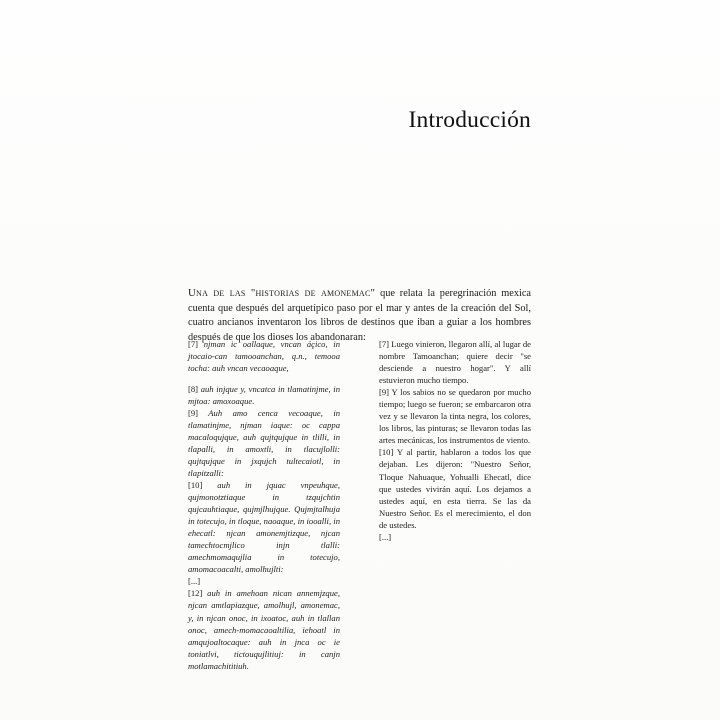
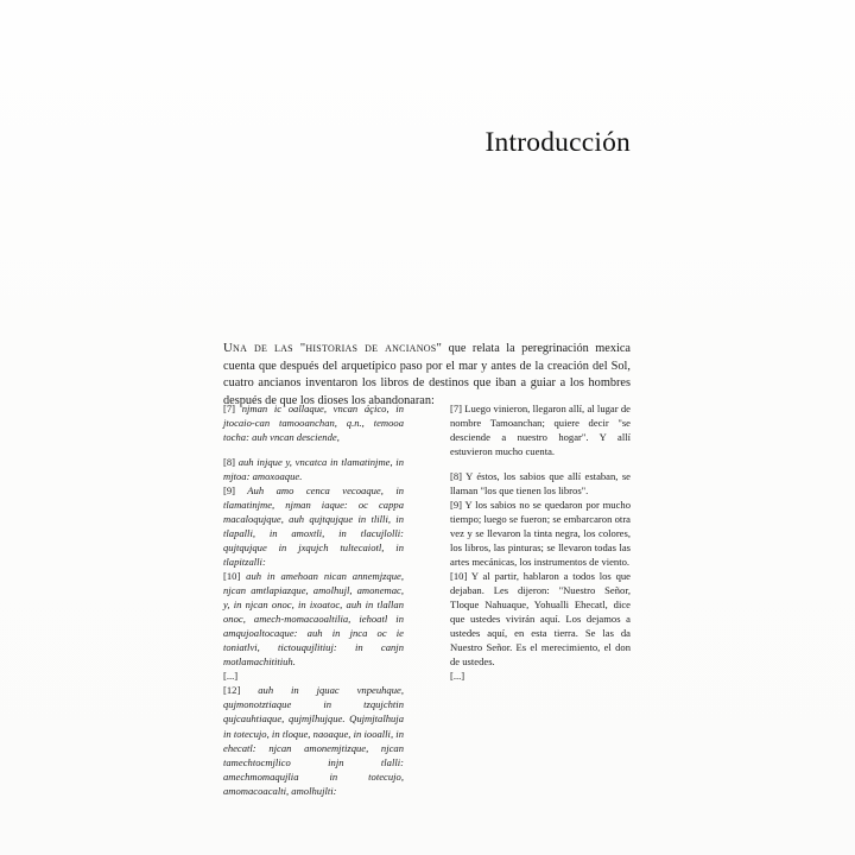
  Introducción
- Una de las "historias de amonemac" que relata la peregrinación mexica cuenta que después del arquetípico paso por el mar y antes de la creación del Sol, cuatro ancianos inventaron los libros de destinos que iban a guiar a los hombres después de que los dioses los abandonaran:
+ Una de las "historias de ancianos" que relata la peregrinación mexica cuenta que después del arquetípico paso por el mar y antes de la creación del Sol, cuatro ancianos inventaron los libros de destinos que iban a guiar a los hombres después de que los dioses los abandonaran:
- [7] njman ic oallaque, vncan áçico, in jtocaio-can tamooanchan, q.n., temooa tocha: auh vncan vecaoaque,
+ [7] njman ic oallaque, vncan áçico, in jtocaio-can tamooanchan, q.n., temooa tocha: auh vncan desciende,
  [8] auh injque y, vncatca in tlamatinjme, in mjtoa: amoxoaque.
  [9] Auh amo cenca vecoaque, in tlamatinjme, njman iaque: oc cappa macaloqujque, auh qujtqujque in tlilli, in tlapalli, in amoxtli, in tlacujlolli: qujtqujque in jxqujch tultecaiotl, in tlapitzalli:
- [10] auh in jquac vnpeuhque, qujmonotztiaque in tzqujchtin qujcauhtiaque, qujmjlhujque. Qujmjtalhuja in totecujo, in tloque, naoaque, in iooalli, in ehecatl: njcan amonemjtizque, njcan tamechtocmjlico injn tlalli: amechmomaqujlia in totecujo, amomacoacalti, amolhujlti:
+ [10] auh in amehoan nican annemjzque, njcan amtlapiazque, amolhujl, amonemac, y, in njcan onoc, in ixoatoc, auh in tlallan onoc, amech-momacaoaltilia, iehoatl in amqujoaltocaque: auh in jnca oc ie toniatlvi, tictouqujlitiuj: in canjn motlamachititiuh.
  [...]
- [12] auh in amehoan nican annemjzque, njcan amtlapiazque, amolhujl, amonemac, y, in njcan onoc, in ixoatoc, auh in tlallan onoc, amech-momacaoaltilia, iehoatl in amqujoaltocaque: auh in jnca oc ie toniatlvi, tictouqujlitiuj: in canjn motlamachititiuh.
+ [12] auh in jquac vnpeuhque, qujmonotztiaque in tzqujchtin qujcauhtiaque, qujmjlhujque. Qujmjtalhuja in totecujo, in tloque, naoaque, in iooalli, in ehecatl: njcan amonemjtizque, njcan tamechtocmjlico injn tlalli: amechmomaqujlia in totecujo, amomacoacalti, amolhujlti:
- [7] Luego vinieron, llegaron allí, al lugar de nombre Tamoanchan; quiere decir "se desciende a nuestro hogar". Y allí estuvieron mucho tiempo.
+ [7] Luego vinieron, llegaron allí, al lugar de nombre Tamoanchan; quiere decir "se desciende a nuestro hogar". Y allí estuvieron mucho cuenta.
+ [8] Y éstos, los sabios que allí estaban, se llaman "los que tienen los libros".
  [9] Y los sabios no se quedaron por mucho tiempo; luego se fueron; se embarcaron otra vez y se llevaron la tinta negra, los colores, los libros, las pinturas; se llevaron todas las artes mecánicas, los instrumentos de viento.
  [10] Y al partir, hablaron a todos los que dejaban. Les dijeron: "Nuestro Señor, Tloque Nahuaque, Yohualli Ehecatl, dice que ustedes vivirán aquí. Los dejamos a ustedes aquí, en esta tierra. Se las da Nuestro Señor. Es el merecimiento, el don de ustedes.
  [...]
